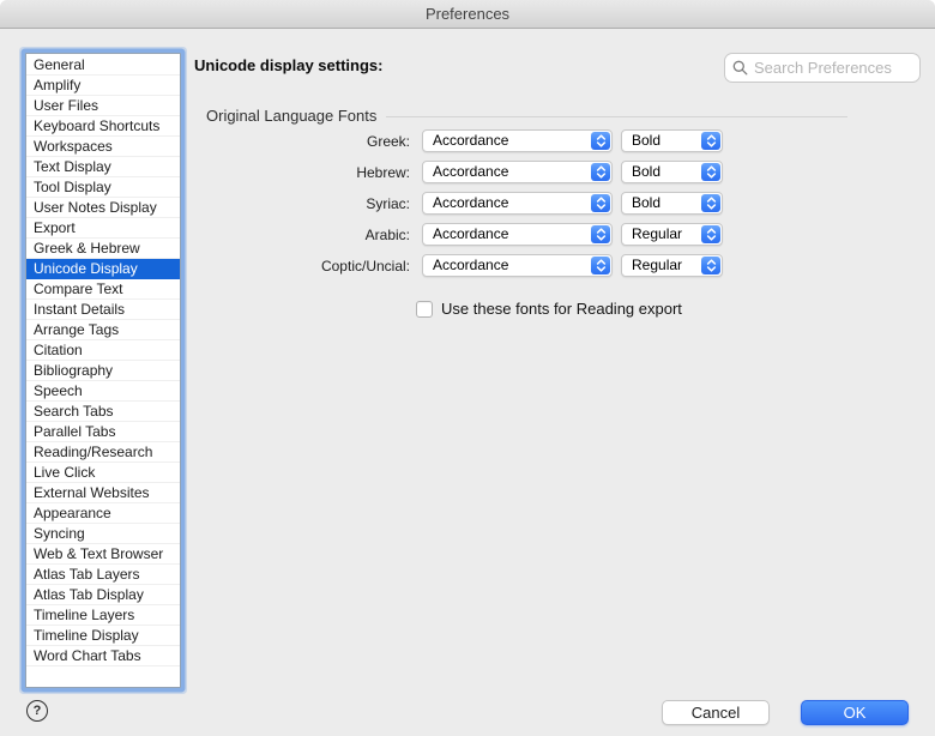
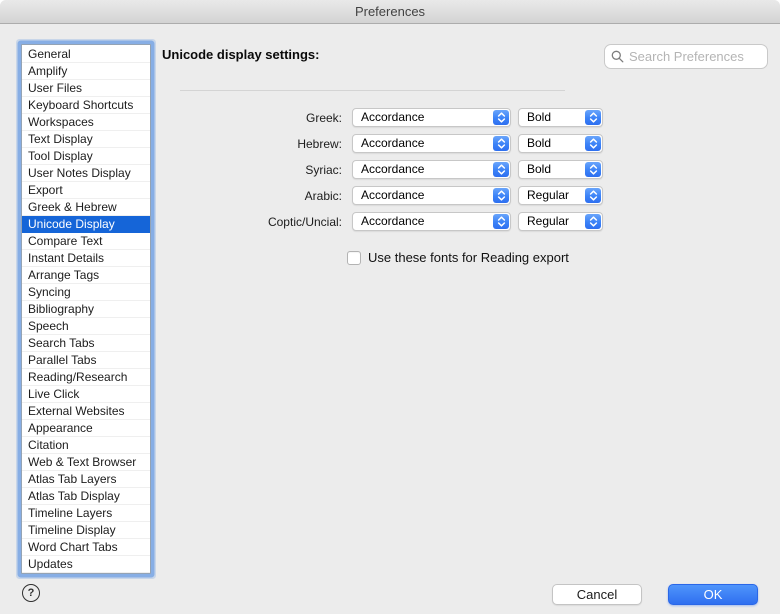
  Preferences
  General
  Amplify
  User Files
  Keyboard Shortcuts
  Workspaces
  Text Display
  Tool Display
  User Notes Display
  Export
  Greek & Hebrew
  Unicode Display
  Compare Text
  Instant Details
  Arrange Tags
- Citation
+ Syncing
  Bibliography
  Speech
  Search Tabs
  Parallel Tabs
  Reading/Research
  Live Click
  External Websites
  Appearance
- Syncing
+ Citation
  Web & Text Browser
  Atlas Tab Layers
  Atlas Tab Display
  Timeline Layers
  Timeline Display
  Word Chart Tabs
+ Updates
  Unicode display settings:
  Search Preferences
- Original Language Fonts
  Greek:
  Accordance
  Bold
  Hebrew:
  Accordance
  Bold
  Syriac:
  Accordance
  Bold
  Arabic:
  Accordance
  Regular
  Coptic/Uncial:
  Accordance
  Regular
  Use these fonts for Reading export
  ?
  Cancel
  OK
